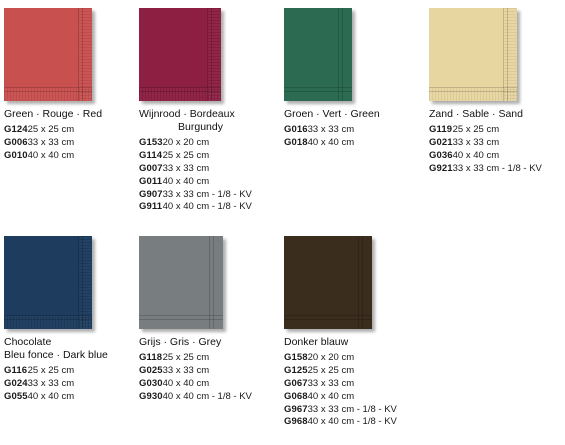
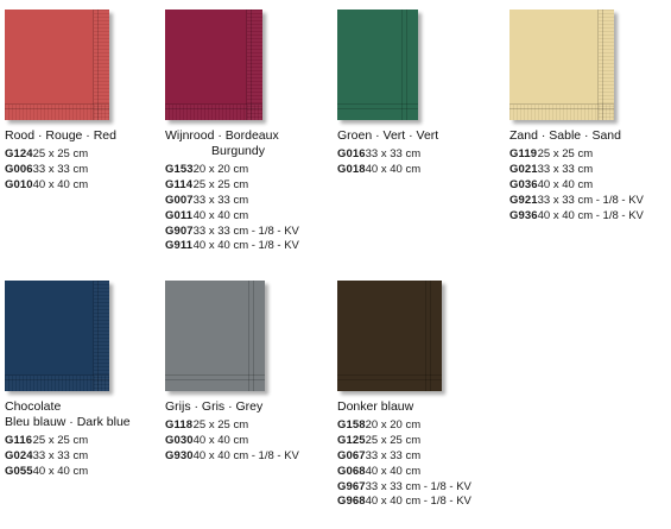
- Green · Rouge · Red
+ Rood · Rouge · Red
  G124	25 x 25 cm
  G006	33 x 33 cm
  G010	40 x 40 cm
  Wijnrood · Bordeaux
  Burgundy
  G153	20 x 20 cm
  G114	25 x 25 cm
  G007	33 x 33 cm
  G011	40 x 40 cm
  G907	33 x 33 cm - 1/8 - KV
  G911	40 x 40 cm - 1/8 - KV
- Groen · Vert · Green
+ Groen · Vert · Vert
  G016	33 x 33 cm
  G018	40 x 40 cm
  Zand · Sable · Sand
  G119	25 x 25 cm
  G021	33 x 33 cm
  G036	40 x 40 cm
  G921	33 x 33 cm - 1/8 - KV
+ G936	40 x 40 cm - 1/8 - KV
  Chocolate
- Bleu fonce · Dark blue
+ Bleu blauw · Dark blue
  G116	25 x 25 cm
  G024	33 x 33 cm
  G055	40 x 40 cm
  Grijs · Gris · Grey
  G118	25 x 25 cm
- G025	33 x 33 cm
  G030	40 x 40 cm
  G930	40 x 40 cm - 1/8 - KV
  Donker blauw
  G158	20 x 20 cm
  G125	25 x 25 cm
  G067	33 x 33 cm
  G068	40 x 40 cm
  G967	33 x 33 cm - 1/8 - KV
  G968	40 x 40 cm - 1/8 - KV
